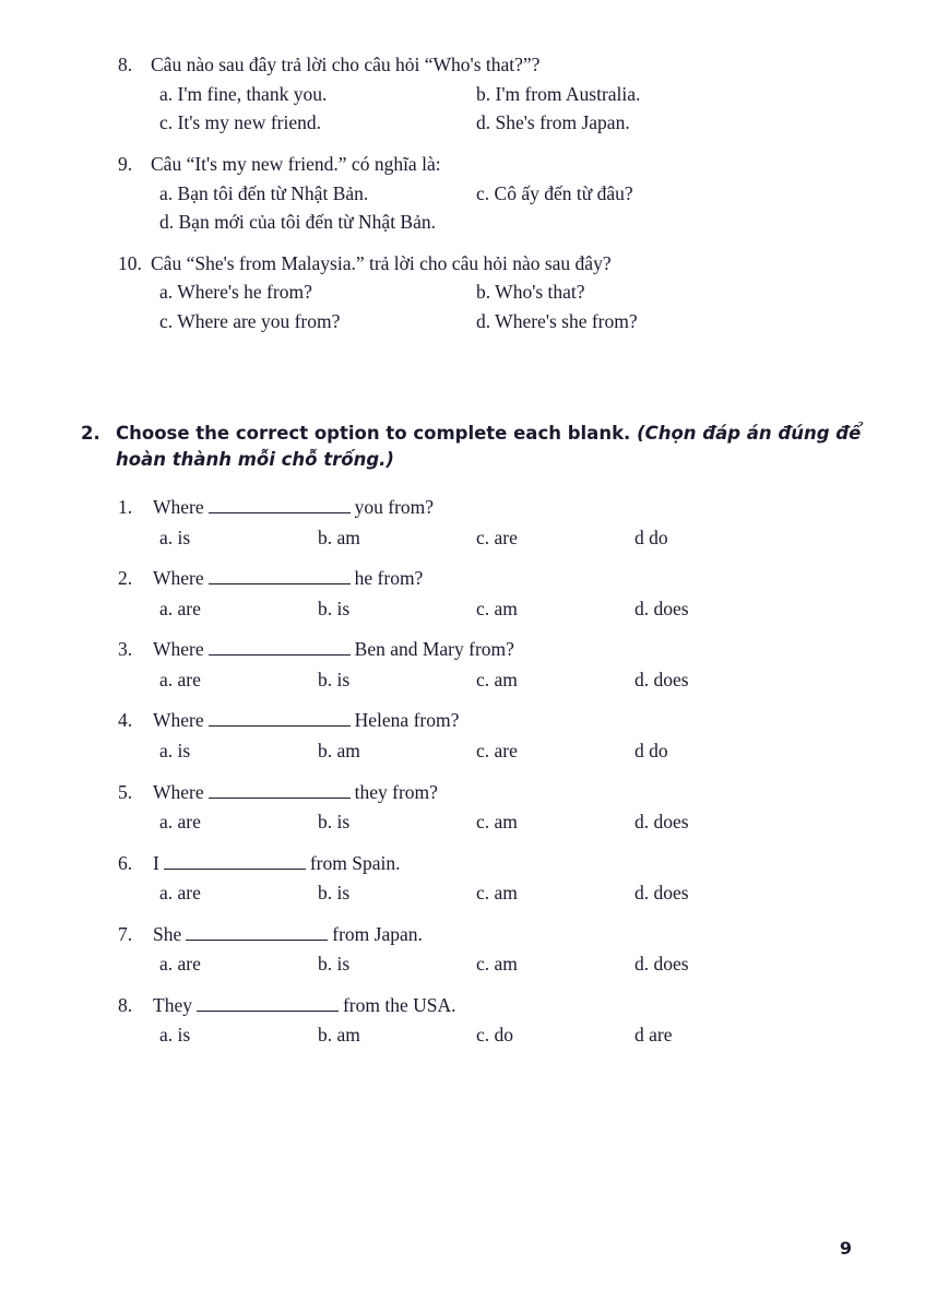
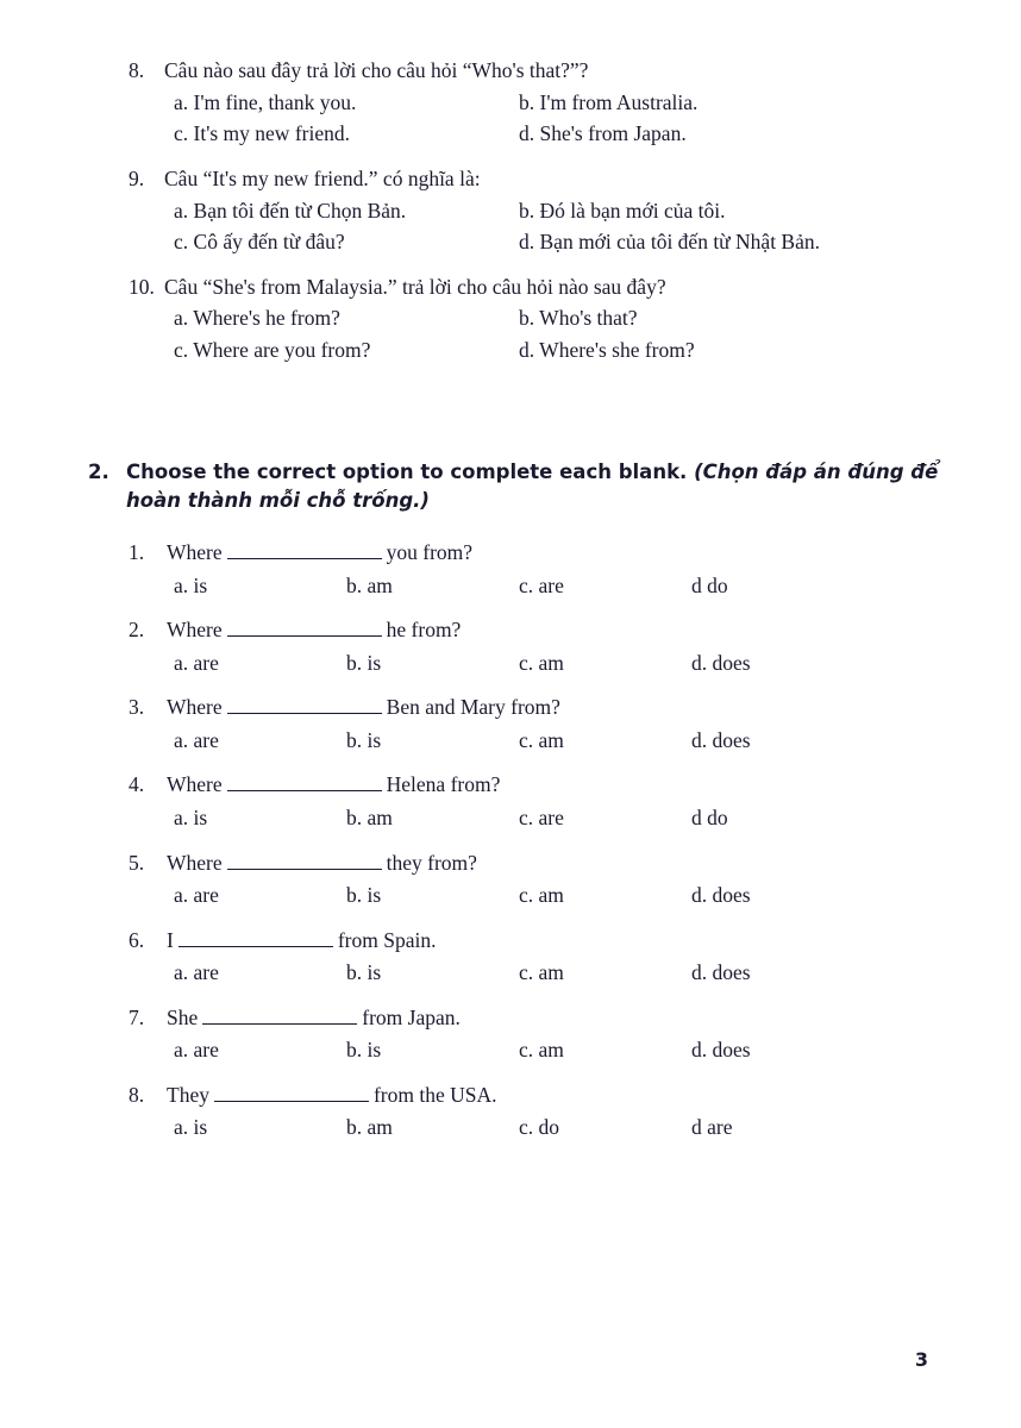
  8.
  Câu nào sau đây trả lời cho câu hỏi “Who's that?”?
  a. I'm fine, thank you.
  b. I'm from Australia.
  c. It's my new friend.
  d. She's from Japan.
  9.
  Câu “It's my new friend.” có nghĩa là:
- a. Bạn tôi đến từ Nhật Bản.
+ a. Bạn tôi đến từ Chọn Bản.
+ b. Đó là bạn mới của tôi.
  c. Cô ấy đến từ đâu?
  d. Bạn mới của tôi đến từ Nhật Bản.
  10.
  Câu “She's from Malaysia.” trả lời cho câu hỏi nào sau đây?
  a. Where's he from?
  b. Who's that?
  c. Where are you from?
  d. Where's she from?
  2.
  Choose the correct option to complete each blank. (Chọn đáp án đúng để hoàn thành mỗi chỗ trống.)
  1.
  Where you from?
  a. is
  b. am
  c. are
  d do
  2.
  Where he from?
  a. are
  b. is
  c. am
  d. does
  3.
  Where Ben and Mary from?
  a. are
  b. is
  c. am
  d. does
  4.
  Where Helena from?
  a. is
  b. am
  c. are
  d do
  5.
  Where they from?
  a. are
  b. is
  c. am
  d. does
  6.
  I from Spain.
  a. are
  b. is
  c. am
  d. does
  7.
  She from Japan.
  a. are
  b. is
  c. am
  d. does
  8.
  They from the USA.
  a. is
  b. am
  c. do
  d are
- 9
+ 3
